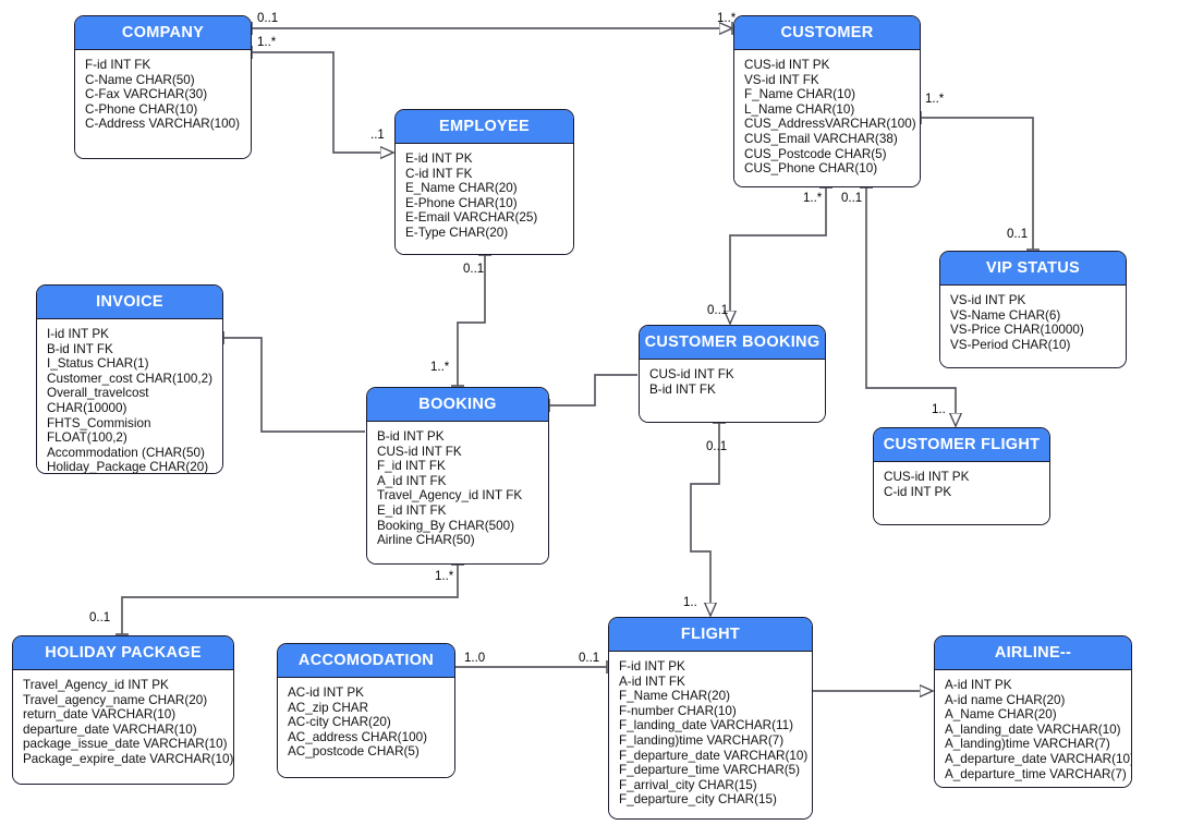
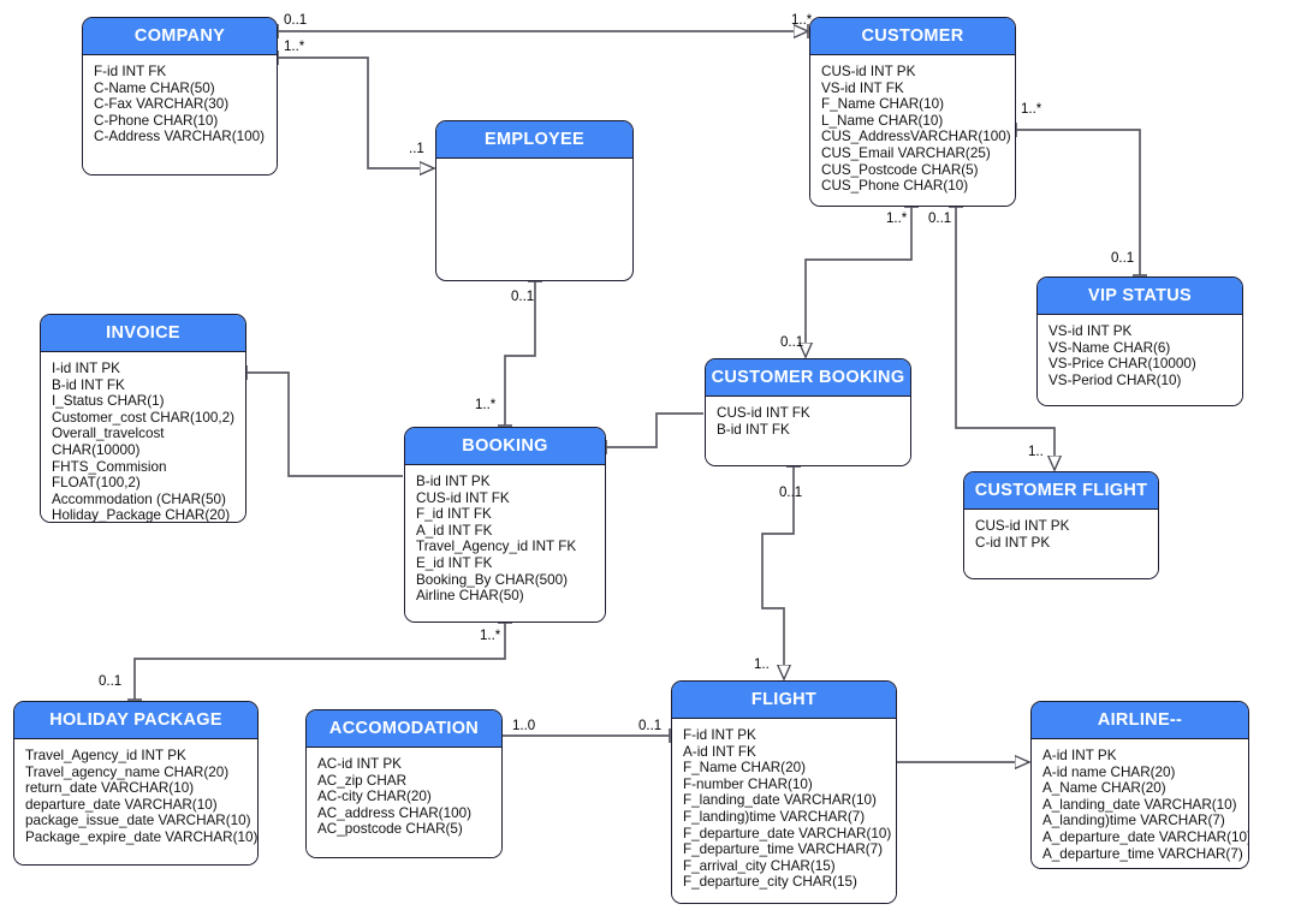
  COMPANY
  F-id INT FK
  C-Name CHAR(50)
  C-Fax VARCHAR(30)
  C-Phone CHAR(10)
  C-Address VARCHAR(100)
  CUSTOMER
  CUS-id INT PK
  VS-id INT FK
  F_Name CHAR(10)
  L_Name CHAR(10)
  CUS_AddressVARCHAR(100)
- CUS_Email VARCHAR(38)
+ CUS_Email VARCHAR(25)
  CUS_Postcode CHAR(5)
  CUS_Phone CHAR(10)
  EMPLOYEE
- E-id INT PK
- C-id INT FK
- E_Name CHAR(20)
- E-Phone CHAR(10)
- E-Email VARCHAR(25)
- E-Type CHAR(20)
  VIP STATUS
  VS-id INT PK
  VS-Name CHAR(6)
  VS-Price CHAR(10000)
  VS-Period CHAR(10)
  INVOICE
  I-id INT PK
  B-id INT FK
  I_Status CHAR(1)
  Customer_cost CHAR(100,2)
  Overall_travelcost
  CHAR(10000)
  FHTS_Commision
  FLOAT(100,2)
  Accommodation (CHAR(50)
  Holiday_Package CHAR(20)
  CUSTOMER BOOKING
  CUS-id INT FK
  B-id INT FK
  CUSTOMER FLIGHT
  CUS-id INT PK
  C-id INT PK
  BOOKING
  B-id INT PK
  CUS-id INT FK
  F_id INT FK
  A_id INT FK
  Travel_Agency_id INT FK
  E_id INT FK
  Booking_By CHAR(500)
  Airline CHAR(50)
  HOLIDAY PACKAGE
  Travel_Agency_id INT PK
  Travel_agency_name CHAR(20)
  return_date VARCHAR(10)
  departure_date VARCHAR(10)
  package_issue_date VARCHAR(10)
  Package_expire_date VARCHAR(10)
  ACCOMODATION
  AC-id INT PK
  AC_zip CHAR
  AC-city CHAR(20)
  AC_address CHAR(100)
  AC_postcode CHAR(5)
  FLIGHT
  F-id INT PK
  A-id INT FK
  F_Name CHAR(20)
  F-number CHAR(10)
- F_landing_date VARCHAR(11)
+ F_landing_date VARCHAR(10)
  F_landing)time VARCHAR(7)
  F_departure_date VARCHAR(10)
- F_departure_time VARCHAR(5)
+ F_departure_time VARCHAR(7)
  F_arrival_city CHAR(15)
  F_departure_city CHAR(15)
  AIRLINE--
  A-id INT PK
  A-id name CHAR(20)
  A_Name CHAR(20)
  A_landing_date VARCHAR(10)
  A_landing)time VARCHAR(7)
  A_departure_date VARCHAR(10
  A_departure_time VARCHAR(7)
  0..1
  1..*
  1..*
  ..1
  1..*
  0..1
  1..*
  0..1
  0..1
  0..1
  1..*
  1..
  0..1
  1..*
  0..1
  1..
  1..0
  0..1
